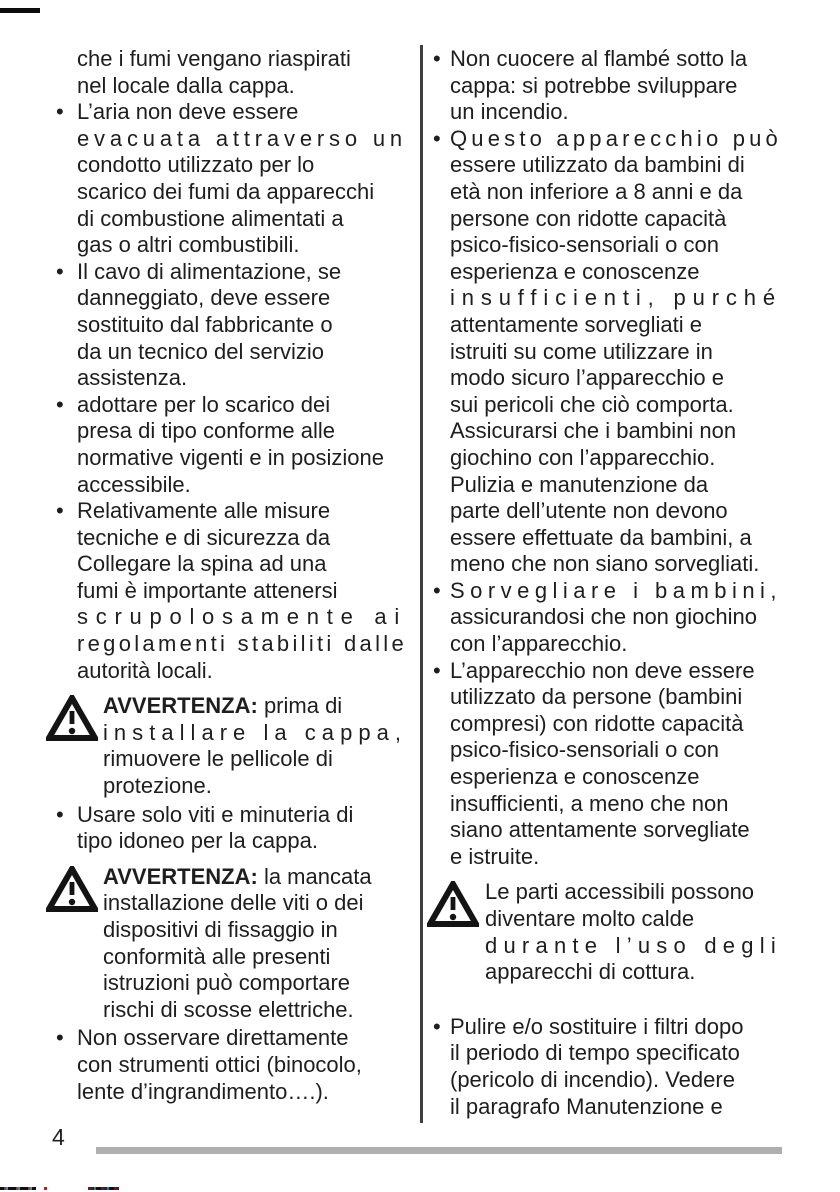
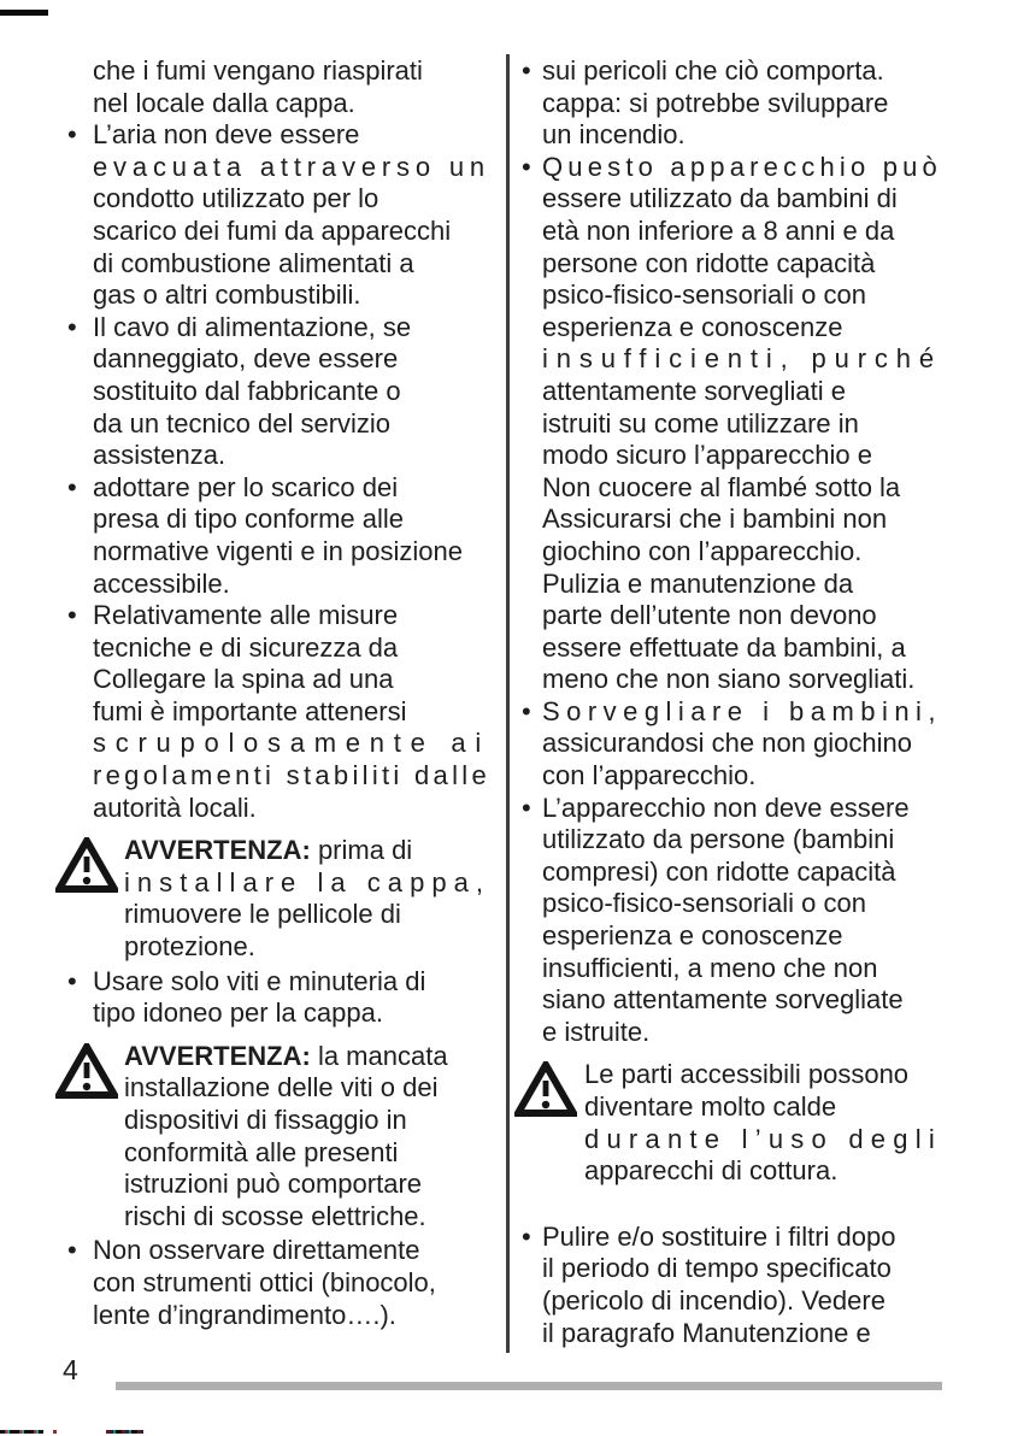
  che i fumi vengano riaspirati
  nel locale dalla cappa.
  •
  L’aria non deve essere
  evacuata attraverso un
  condotto utilizzato per lo
  scarico dei fumi da apparecchi
  di combustione alimentati a
  gas o altri combustibili.
  •
  Il cavo di alimentazione, se
  danneggiato, deve essere
  sostituito dal fabbricante o
  da un tecnico del servizio
  assistenza.
  •
  adottare per lo scarico dei
  presa di tipo conforme alle
  normative vigenti e in posizione
  accessibile.
  •
  Relativamente alle misure
  tecniche e di sicurezza da
  Collegare la spina ad una
  fumi è importante attenersi
  scrupolosamente ai
  regolamenti stabiliti dalle
  autorità locali.
  AVVERTENZA: prima di
  installare la cappa,
  rimuovere le pellicole di
  protezione.
  •
  Usare solo viti e minuteria di
  tipo idoneo per la cappa.
  AVVERTENZA: la mancata
  installazione delle viti o dei
  dispositivi di fissaggio in
  conformità alle presenti
  istruzioni può comportare
  rischi di scosse elettriche.
  •
  Non osservare direttamente
  con strumenti ottici (binocolo,
  lente d’ingrandimento….).
  •
- Non cuocere al flambé sotto la
+ sui pericoli che ciò comporta.
  cappa: si potrebbe sviluppare
  un incendio.
  •
  Questo apparecchio può
  essere utilizzato da bambini di
  età non inferiore a 8 anni e da
  persone con ridotte capacità
  psico-fisico-sensoriali o con
  esperienza e conoscenze
  insufficienti, purché
  attentamente sorvegliati e
  istruiti su come utilizzare in
  modo sicuro l’apparecchio e
- sui pericoli che ciò comporta.
+ Non cuocere al flambé sotto la
  Assicurarsi che i bambini non
  giochino con l’apparecchio.
  Pulizia e manutenzione da
  parte dell’utente non devono
  essere effettuate da bambini, a
  meno che non siano sorvegliati.
  •
  Sorvegliare i bambini,
  assicurandosi che non giochino
  con l’apparecchio.
  •
  L’apparecchio non deve essere
  utilizzato da persone (bambini
  compresi) con ridotte capacità
  psico-fisico-sensoriali o con
  esperienza e conoscenze
  insufficienti, a meno che non
  siano attentamente sorvegliate
  e istruite.
  Le parti accessibili possono
  diventare molto calde
  durante l’uso degli
  apparecchi di cottura.
  •
  Pulire e/o sostituire i filtri dopo
  il periodo di tempo specificato
  (pericolo di incendio). Vedere
  il paragrafo Manutenzione e
  4
